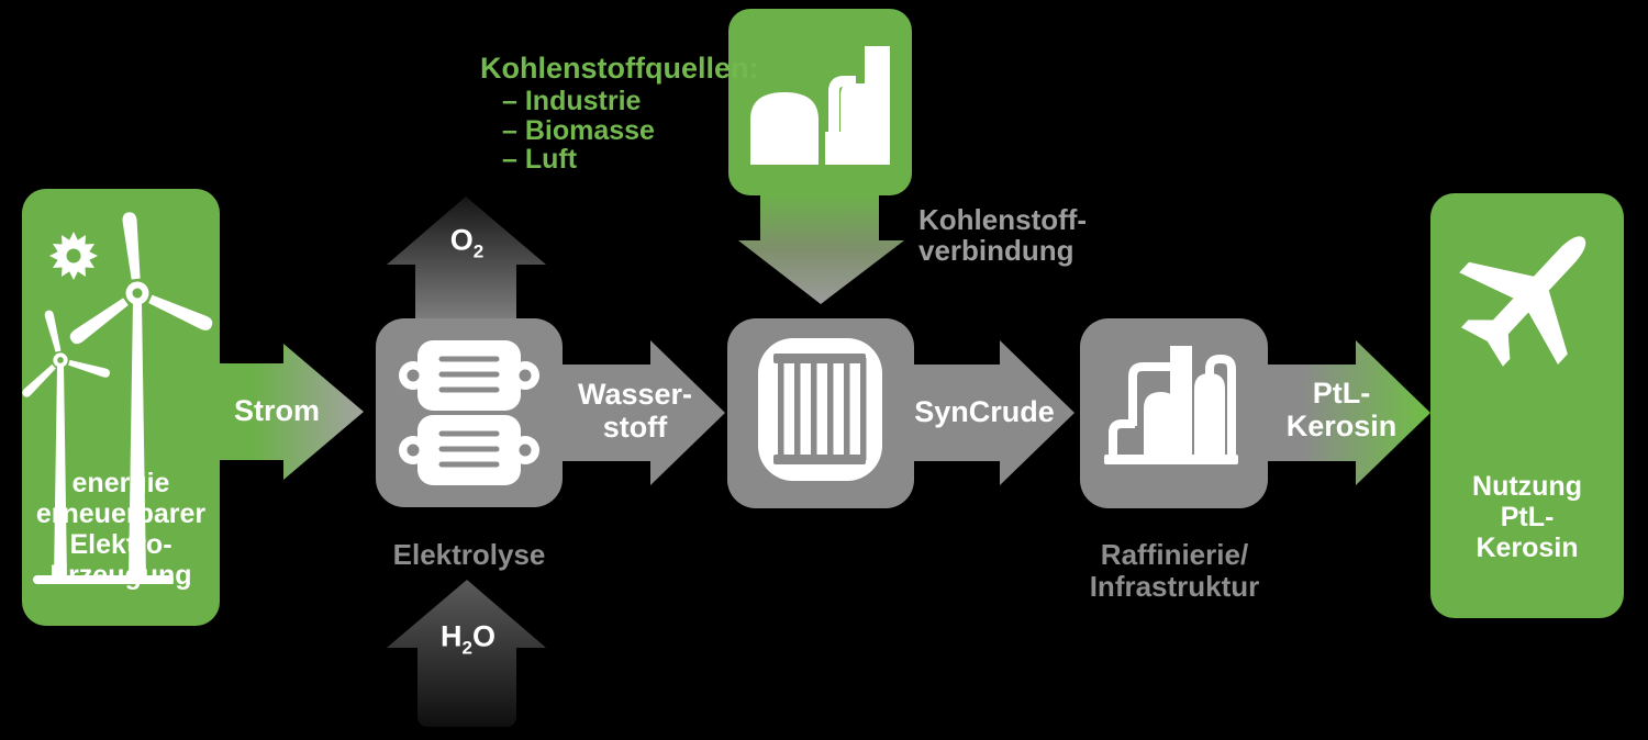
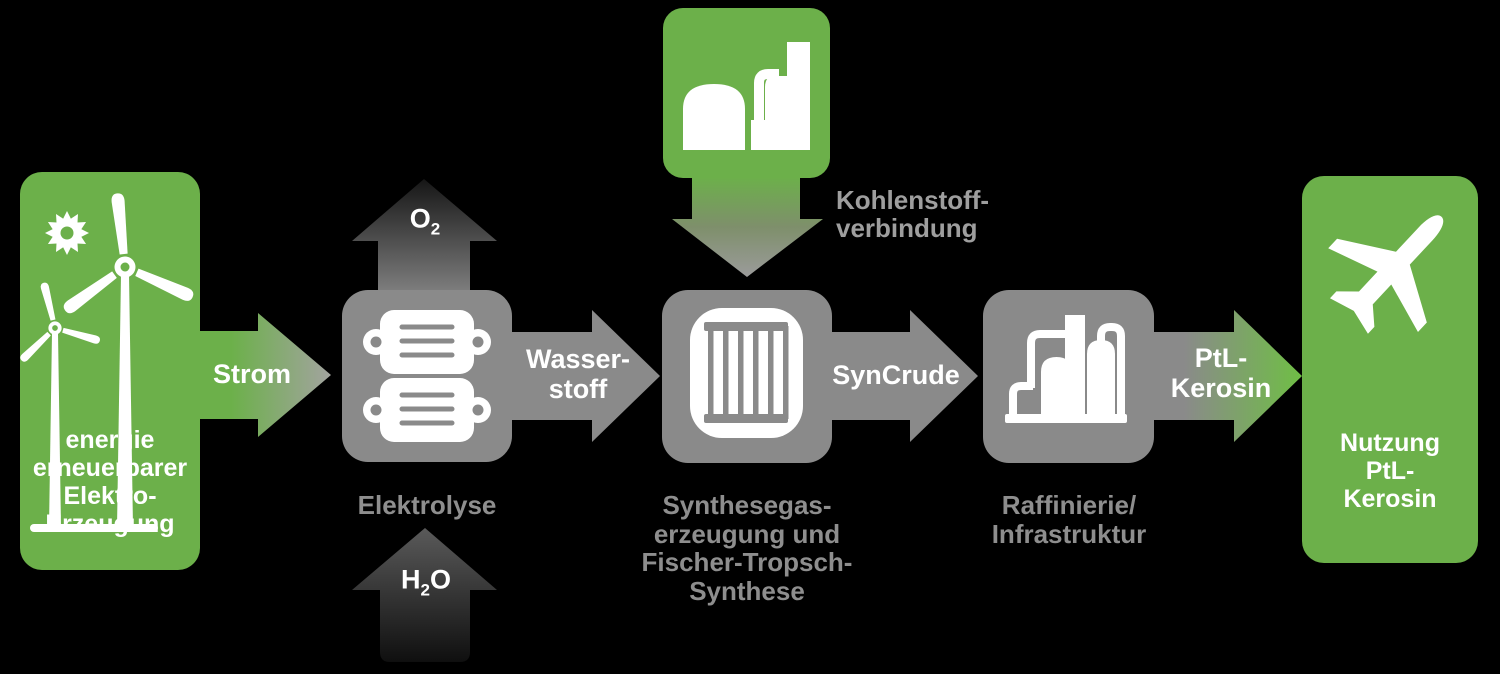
  energie
  erneuerbarer
  Elektro-
  Erzeugung
- Kohlenstoffquellen:
- – Industrie
- – Biomasse
- – Luft
  Nutzung
  PtL-
  Kerosin
  Elektrolyse
+ Synthesegas-
+ erzeugung und
+ Fischer-Tropsch-
+ Synthese
  Raffinierie/
  Infrastruktur
  Strom
  O2
  H2O
  Wasser-
  stoff
  SynCrude
  PtL-
  Kerosin
  Kohlenstoff-
  verbindung
